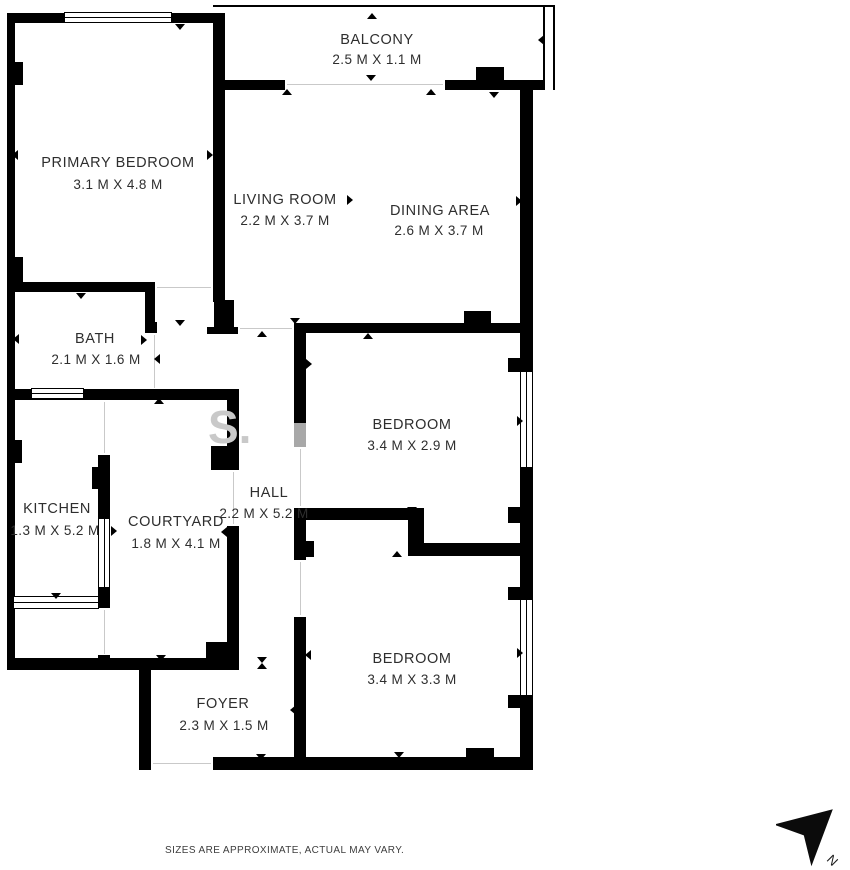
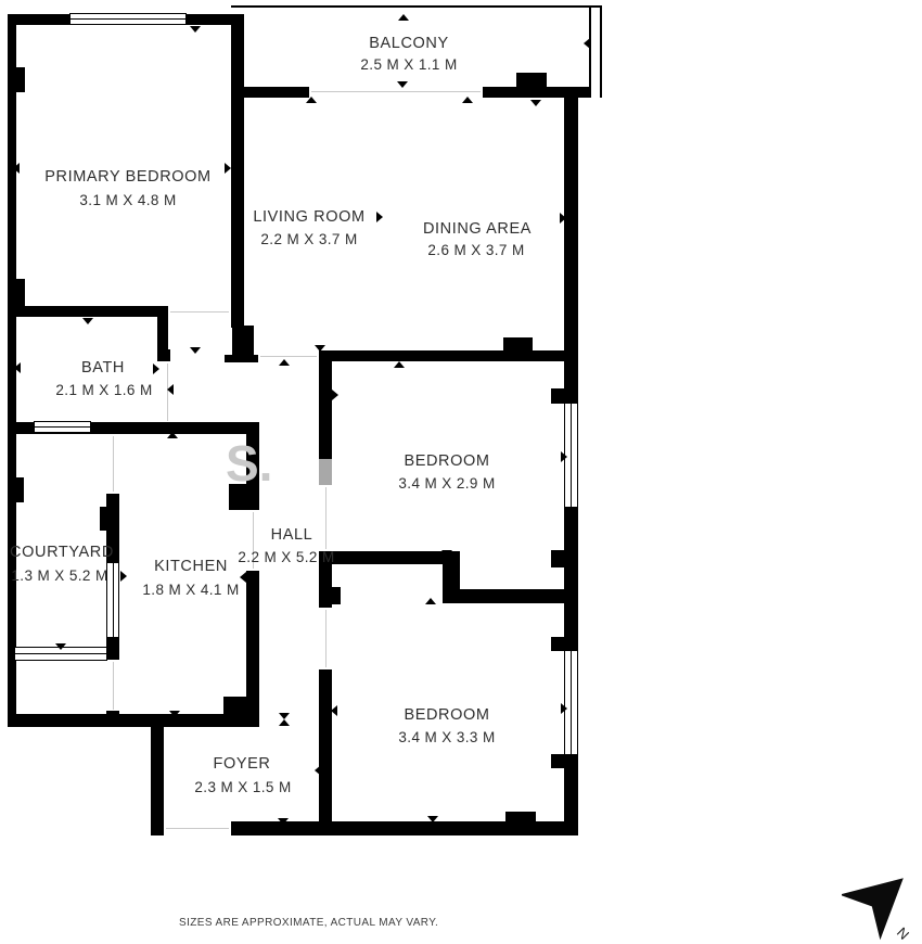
  PRIMARY BEDROOM
  3.1 M X 4.8 M
  BALCONY
  2.5 M X 1.1 M
  LIVING ROOM
  2.2 M X 3.7 M
  DINING AREA
  2.6 M X 3.7 M
  BATH
  2.1 M X 1.6 M
  BEDROOM
  3.4 M X 2.9 M
- KITCHEN
+ COURTYARD
  1.3 M X 5.2 M
- COURTYARD
+ KITCHEN
  1.8 M X 4.1 M
  HALL
  2.2 M X 5.2 M
  BEDROOM
  3.4 M X 3.3 M
  FOYER
  2.3 M X 1.5 M
  S.
  SIZES ARE APPROXIMATE, ACTUAL MAY VARY.
